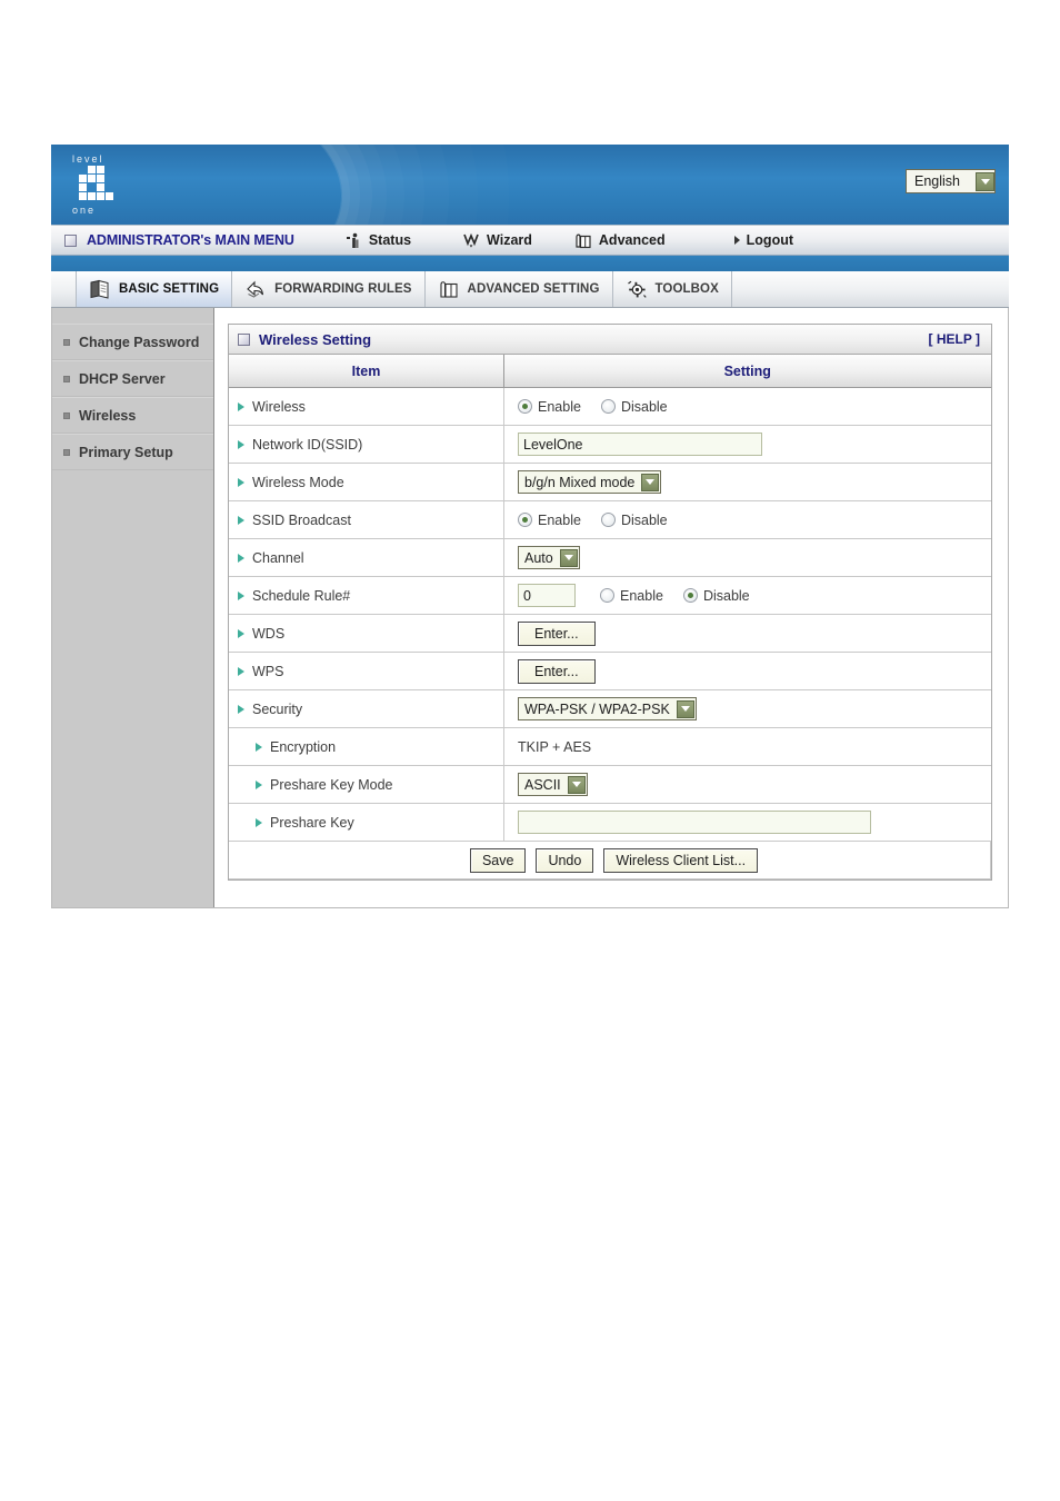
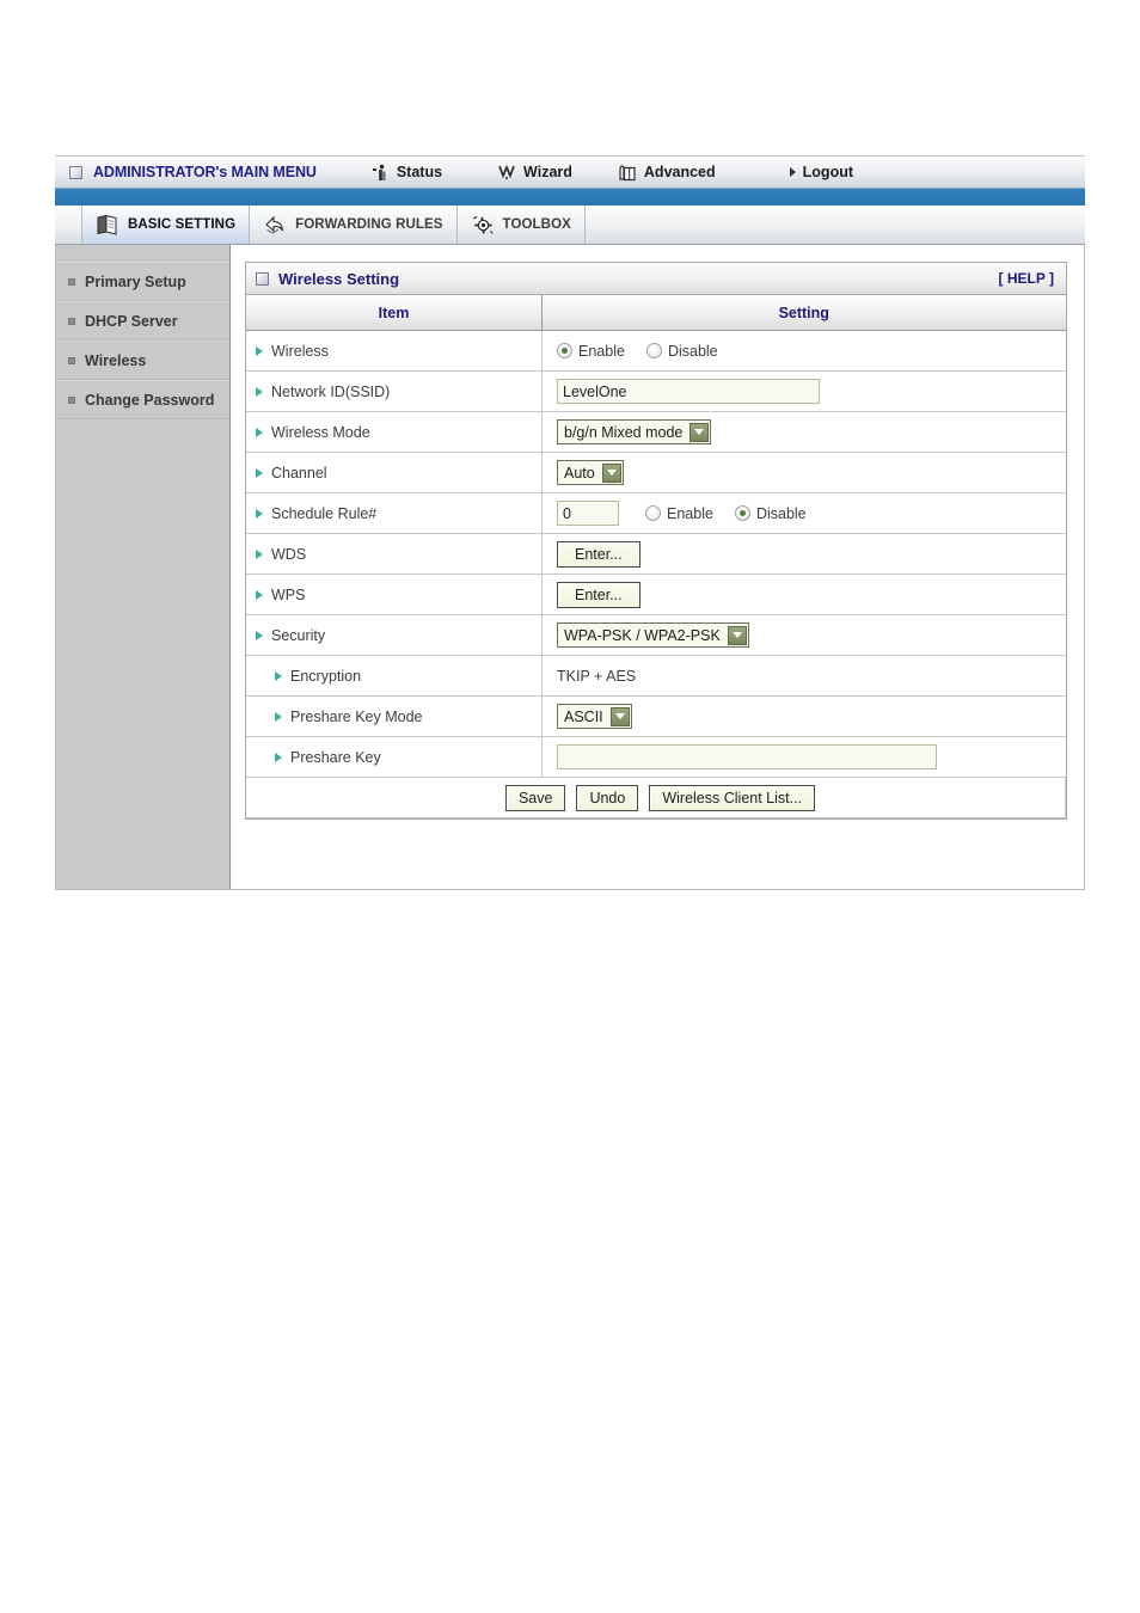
- level
- one
- English
  ADMINISTRATOR's MAIN MENU
  Status
  Wizard
  Advanced
  Logout
  BASIC SETTING
  FORWARDING RULES
- ADVANCED SETTING
  TOOLBOX
- Change Password
+ Primary Setup
  DHCP Server
  Wireless
- Primary Setup
+ Change Password
  Wireless Setting
  [ HELP ]
  Item	Setting
  Wireless	Enable Disable
  Network ID(SSID)	LevelOne
  Wireless Mode	b/g/n Mixed mode
- SSID Broadcast	Enable Disable
  Channel	Auto
  Schedule Rule#	0 Enable Disable
  WDS	Enter...
  WPS	Enter...
  Security	WPA-PSK / WPA2-PSK
  Encryption	TKIP + AES
  Preshare Key Mode	ASCII
  Preshare Key
  Save Undo Wireless Client List...
